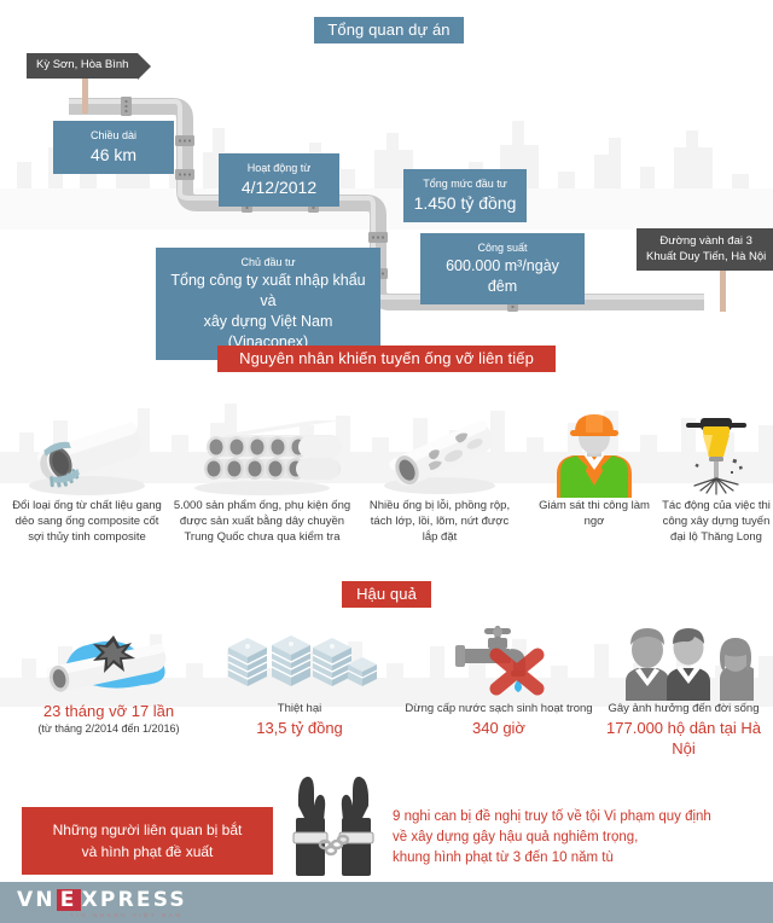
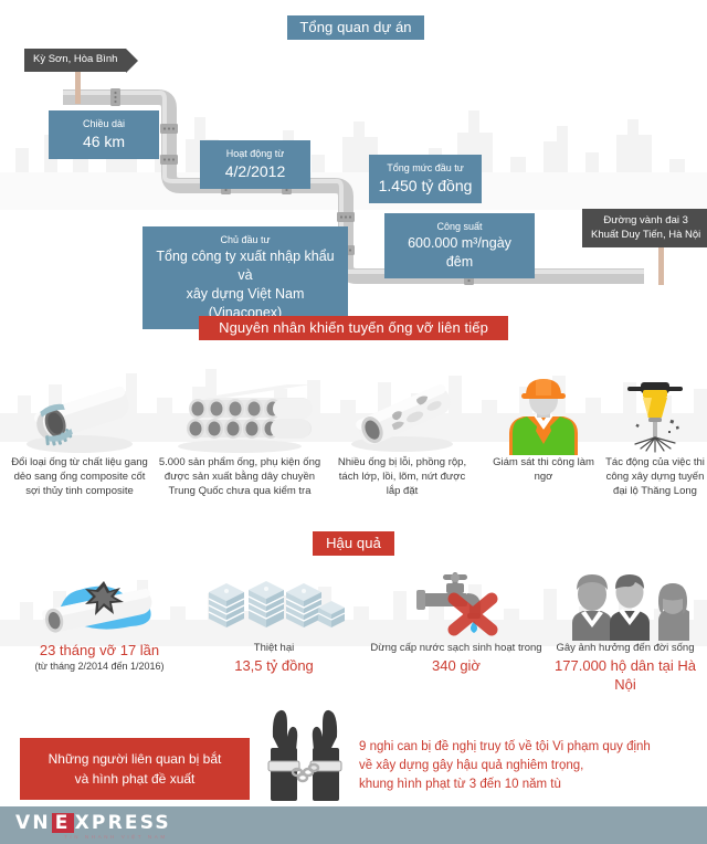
  Tổng quan dự án
  Kỳ Sơn, Hòa Bình
  Đường vành đai 3
  Khuất Duy Tiến, Hà Nội
  Chiều dài
  46 km
  Hoạt động từ
- 4/12/2012
+ 4/2/2012
  Tổng mức đầu tư
  1.450 tỷ đồng
  Chủ đầu tư
  Tổng công ty xuất nhập khẩu và
  xây dựng Việt Nam (Vinaconex)
  Công suất
  600.000 m³/ngày đêm
  Nguyên nhân khiến tuyến ống vỡ liên tiếp
  Đổi loại ống từ chất liệu gang dẻo sang ống composite cốt sợi thủy tinh composite
  5.000 sản phẩm ống, phụ kiện ống được sản xuất bằng dây chuyền Trung Quốc chưa qua kiểm tra
  Nhiều ống bị lỗi, phồng rộp, tách lớp, lồi, lõm, nứt được lắp đặt
  Giám sát thi công làm ngơ
  Tác động của việc thi công xây dựng tuyến đại lộ Thăng Long
  Hậu quả
  23 tháng vỡ 17 lần
  (từ tháng 2/2014 đến 1/2016)
  Thiệt hại
  13,5 tỷ đồng
  Dừng cấp nước sạch sinh hoạt trong
  340 giờ
  Gây ảnh hưởng đến đời sống
  177.000 hộ dân tại Hà Nội
  Những người liên quan bị bắt
  và hình phạt đề xuất
  9 nghi can bị đề nghị truy tố về tội Vi phạm quy định
  về xây dựng gây hậu quả nghiêm trọng,
  khung hình phạt từ 3 đến 10 năm tù
  VN E XPRESS
